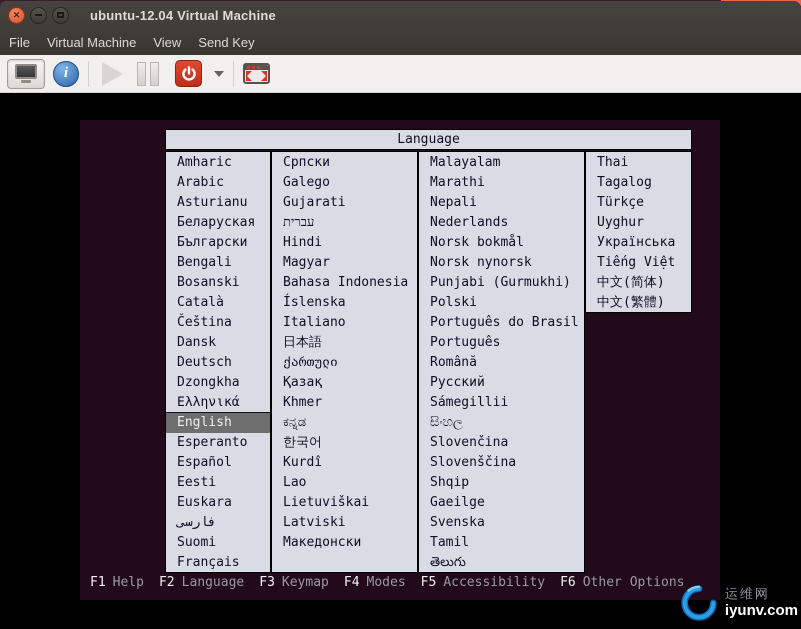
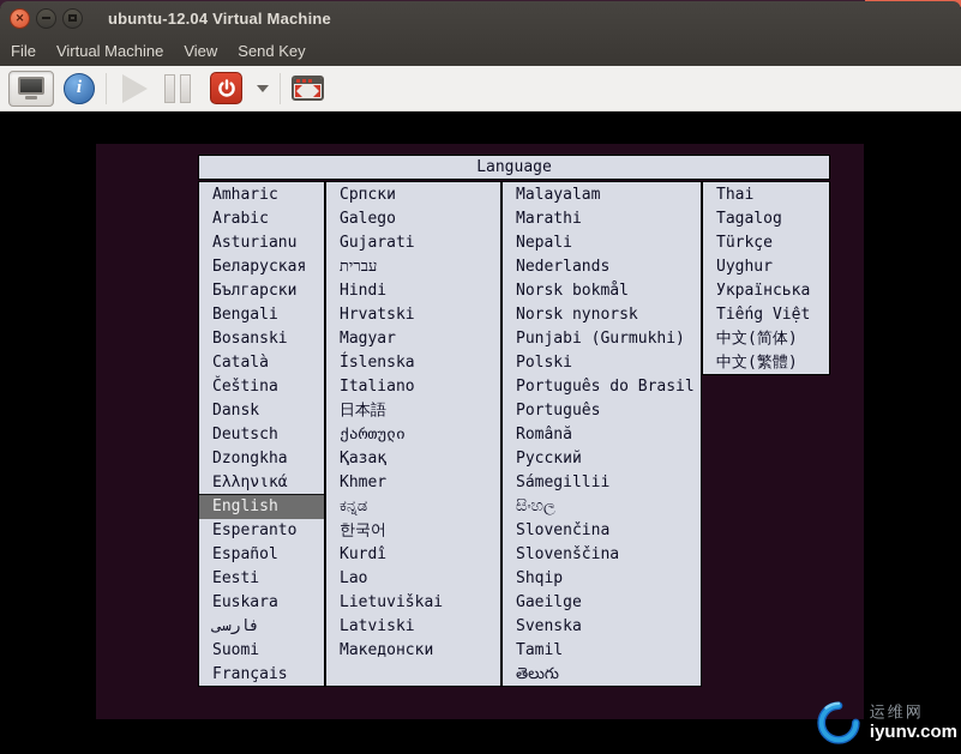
  ✕
  ubuntu-12.04 Virtual Machine
  File
  Virtual Machine
  View
  Send Key
  i
  Language
  Amharic
  Arabic
  Asturianu
  Беларуская
  Български
  Bengali
  Bosanski
  Català
  Čeština
  Dansk
  Deutsch
  Dzongkha
  Ελληνικά
  English
  Esperanto
  Español
  Eesti
  Euskara
  فارسى
  Suomi
  Français
  Српски
  Galego
  Gujarati
  עברית
  Hindi
+ Hrvatski
  Magyar
- Bahasa Indonesia
  Íslenska
  Italiano
  日本語
  ქართული
  Қазақ
  Khmer
  ಕನ್ನಡ
  한국어
  Kurdî
  Lao
  Lietuviškai
  Latviski
  Македонски
  Malayalam
  Marathi
  Nepali
  Nederlands
  Norsk bokmål
  Norsk nynorsk
  Punjabi (Gurmukhi)
  Polski
  Português do Brasil
  Português
  Română
  Русский
  Sámegillii
  සිංහල
  Slovenčina
  Slovenščina
  Shqip
  Gaeilge
  Svenska
  Tamil
  తెలుగు
  Thai
  Tagalog
  Türkçe
  Uyghur
  Українська
  Tiếng Việt
  中文(简体)
  中文(繁體)
- F1 Help
- F2 Language
- F3 Keymap
- F4 Modes
- F5 Accessibility
- F6 Other Options
  运维网
  iyunv.com
